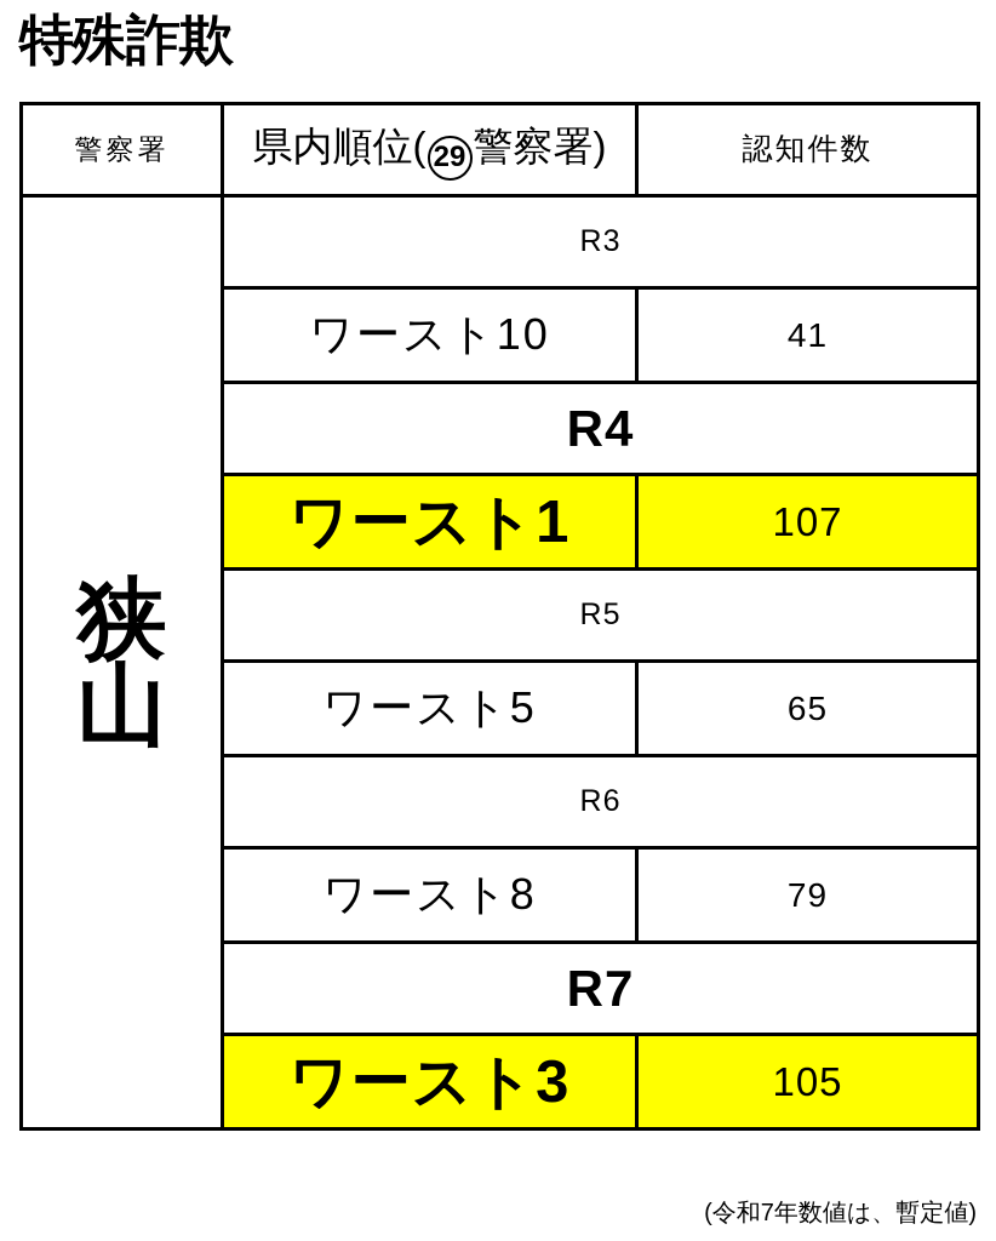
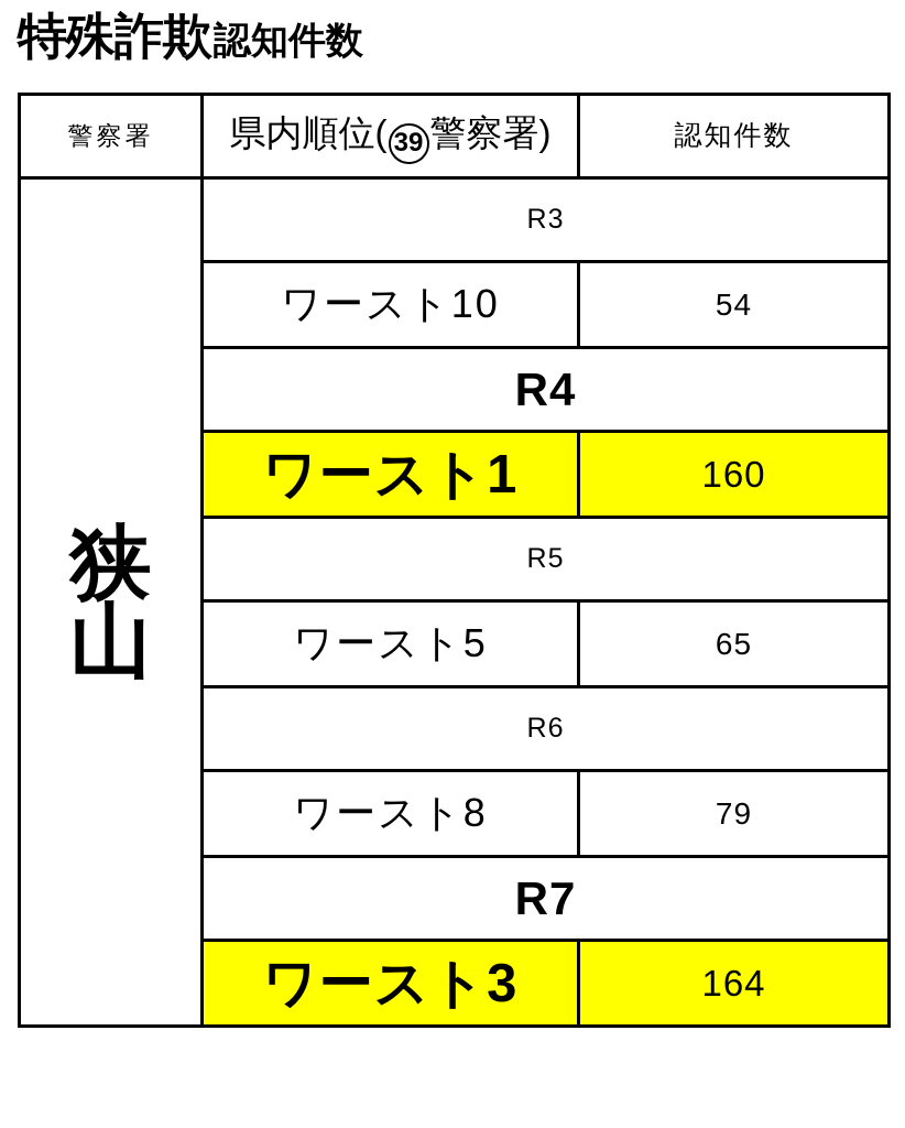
  特殊詐欺
+ 認知件数
- 警察署	県内順位( 29 警察署)	認知件数
+ 警察署	県内順位( 39 警察署)	認知件数
  狭山	R3
- ワースト10	41
+ ワースト10	54
  R4
- ワースト1	107
+ ワースト1	160
  R5
  ワースト5	65
  R6
  ワースト8	79
  R7
- ワースト3	105
+ ワースト3	164
- (令和7年数値は、暫定値)
